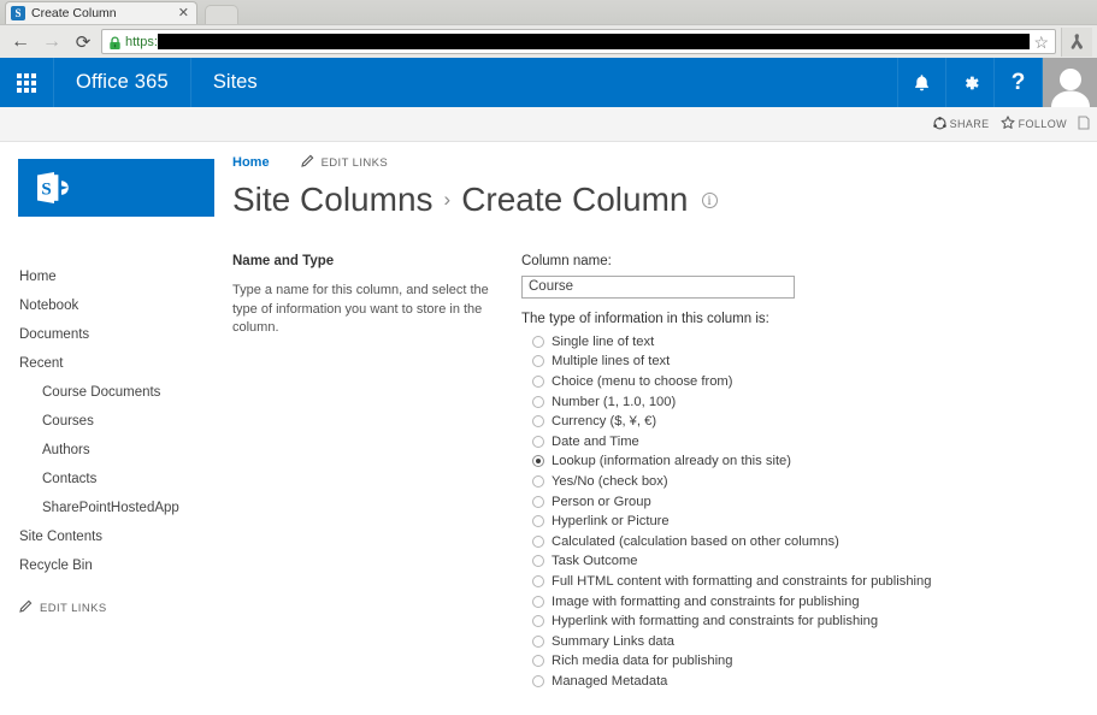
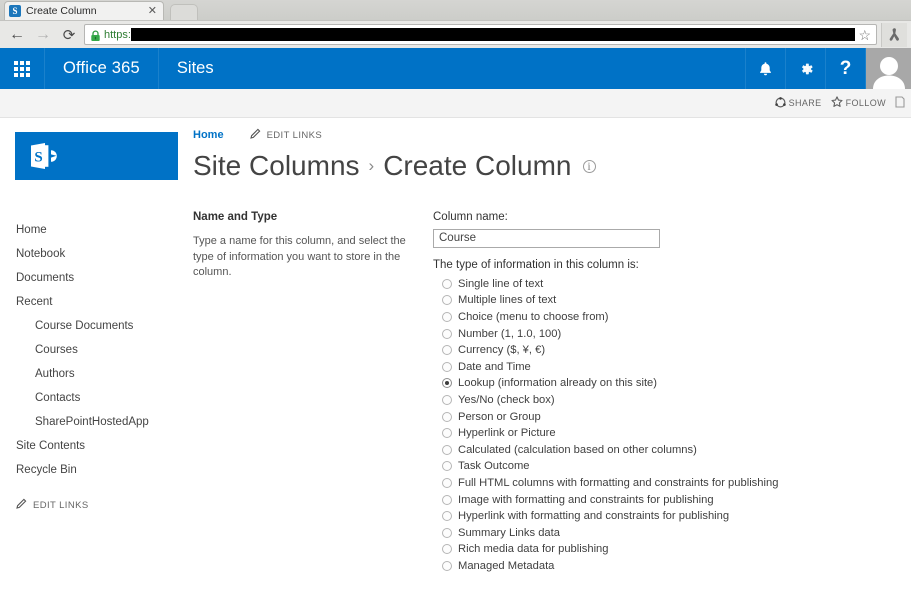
  S
  Create Column
  ✕
  ←
  →
  ⟳
  https:
  ☆
  Office 365
  Sites
  ?
  SHARE
  FOLLOW
  S
  Home
  Notebook
  Documents
  Recent
  Course Documents
  Courses
  Authors
  Contacts
  SharePointHostedApp
  Site Contents
  Recycle Bin
  EDIT LINKS
  Home
  EDIT LINKS
  Site Columns
  ›
  Create Column
  i
  Name and Type
  Type a name for this column, and select the type of information you want to store in the column.
  Column name:
  Course
  The type of information in this column is:
  Single line of text
  Multiple lines of text
  Choice (menu to choose from)
  Number (1, 1.0, 100)
  Currency ($, ¥, €)
  Date and Time
  Lookup (information already on this site)
  Yes/No (check box)
  Person or Group
  Hyperlink or Picture
  Calculated (calculation based on other columns)
  Task Outcome
- Full HTML content with formatting and constraints for publishing
+ Full HTML columns with formatting and constraints for publishing
  Image with formatting and constraints for publishing
  Hyperlink with formatting and constraints for publishing
  Summary Links data
  Rich media data for publishing
  Managed Metadata
